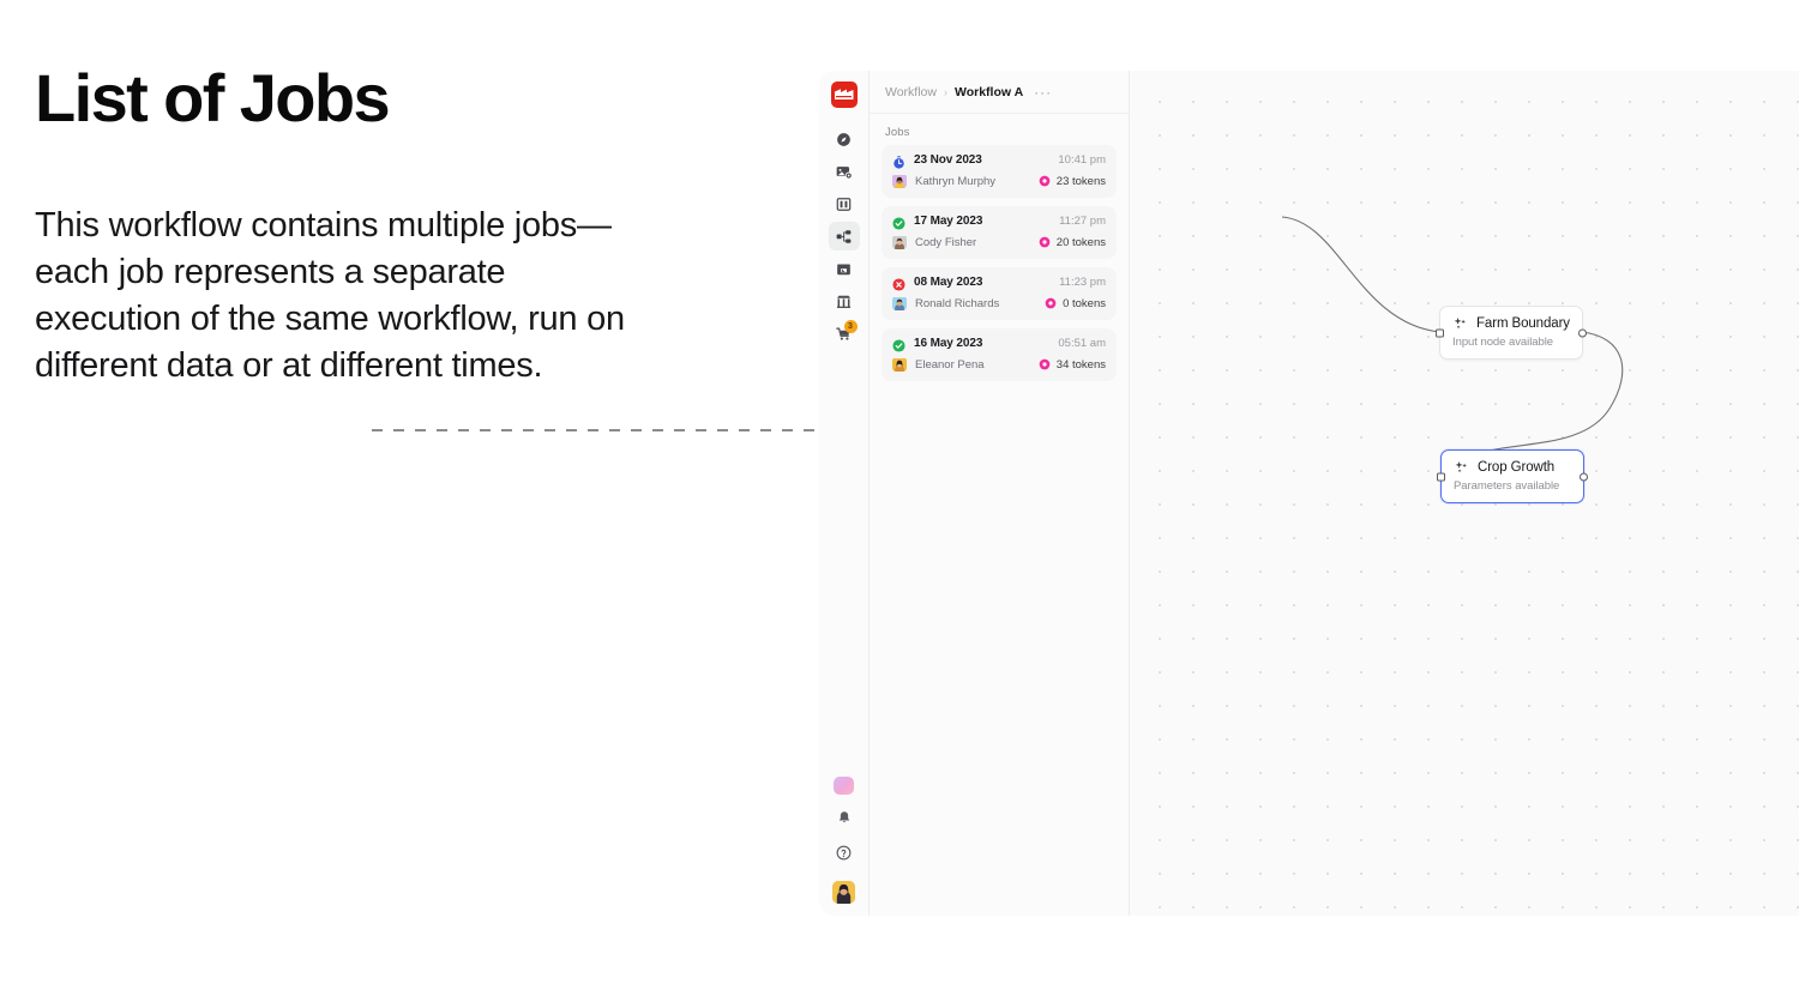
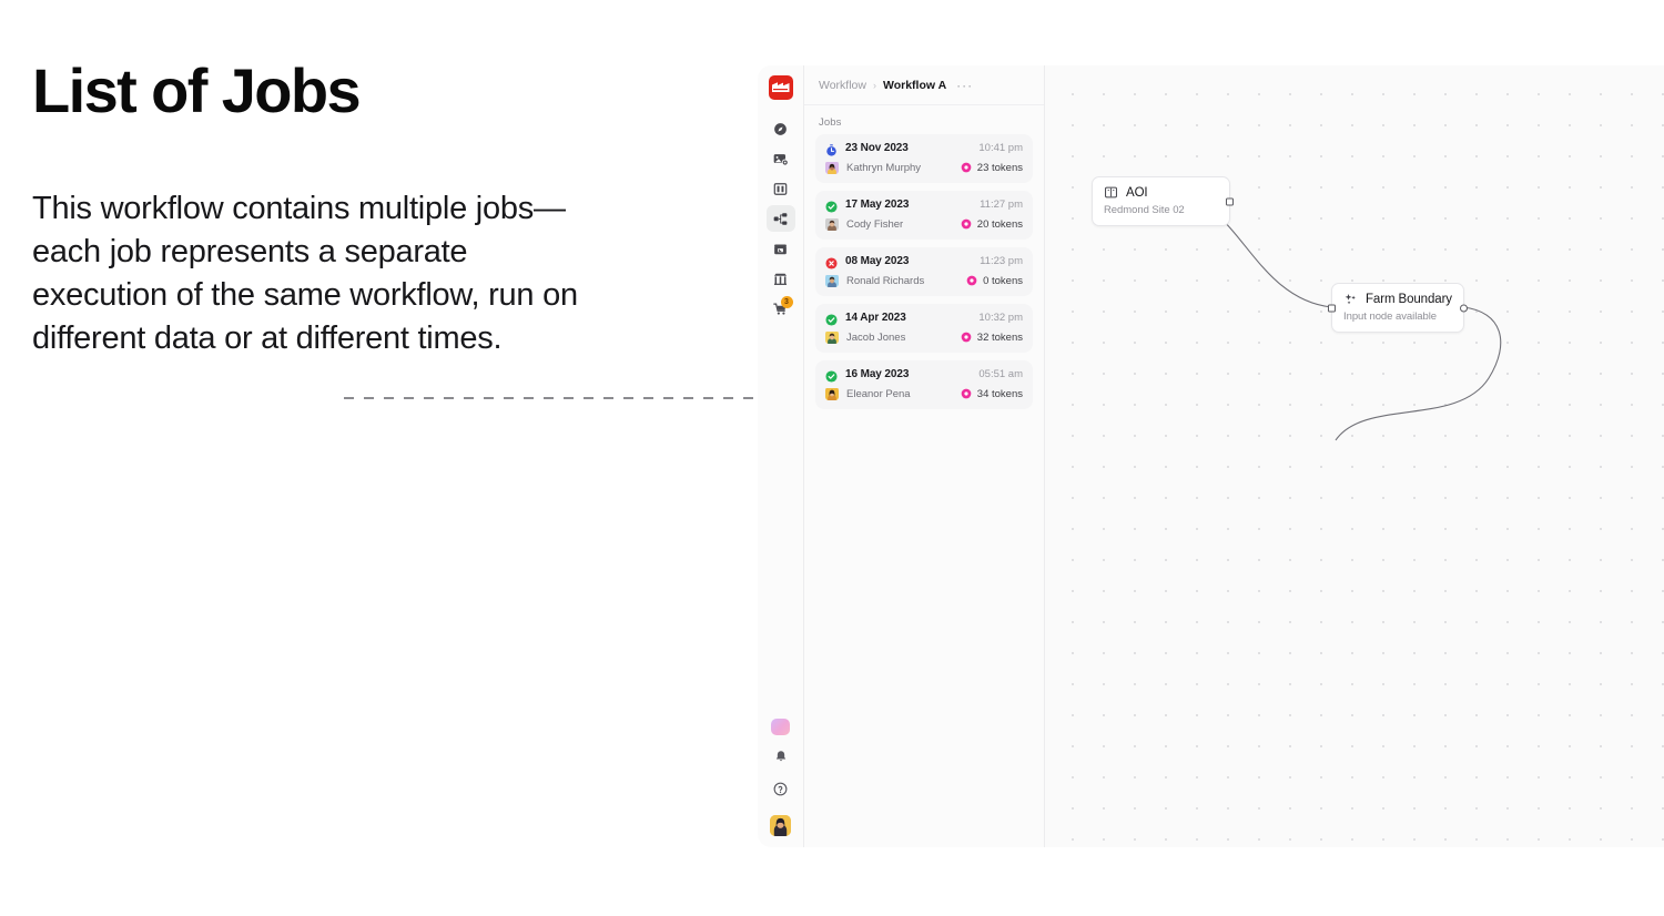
  List of Jobs
  This workflow contains multiple jobs—each job represents a separate execution of the same workflow, run on different data or at different times.
  Workflow
  ›
  Workflow A
  ···
  Jobs
  23 Nov 2023
  10:41 pm
  Kathryn Murphy
  23 tokens
  17 May 2023
  11:27 pm
  Cody Fisher
  20 tokens
  08 May 2023
  11:23 pm
  Ronald Richards
  0 tokens
+ 14 Apr 2023
+ 10:32 pm
+ Jacob Jones
+ 32 tokens
  16 May 2023
  05:51 am
  Eleanor Pena
  34 tokens
+ AOI
+ Redmond Site 02
  Farm Boundary
  Input node available
- Crop Growth
- Parameters available
